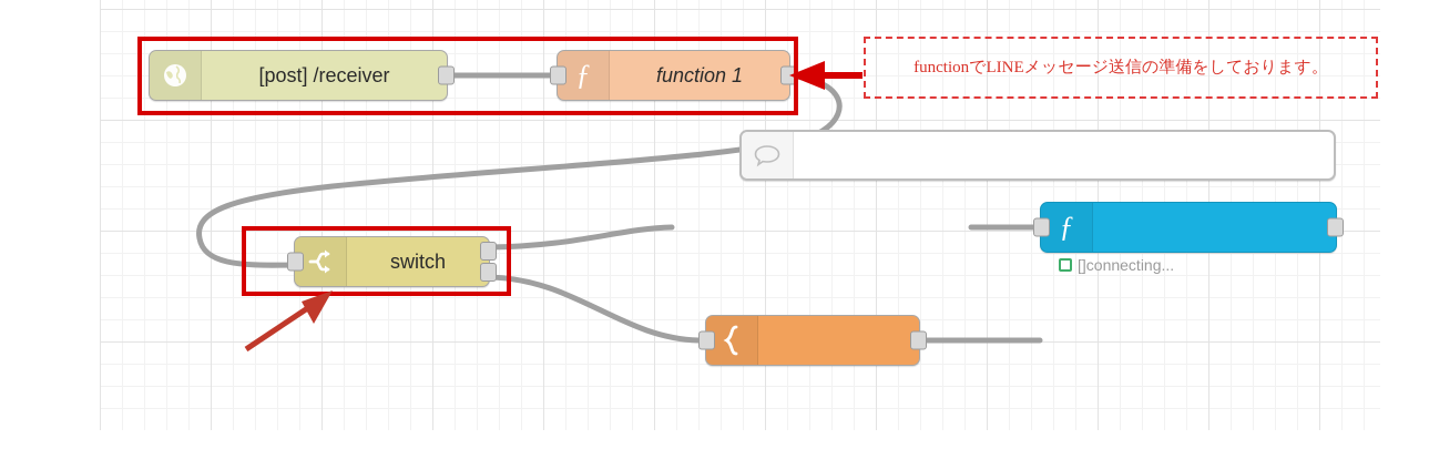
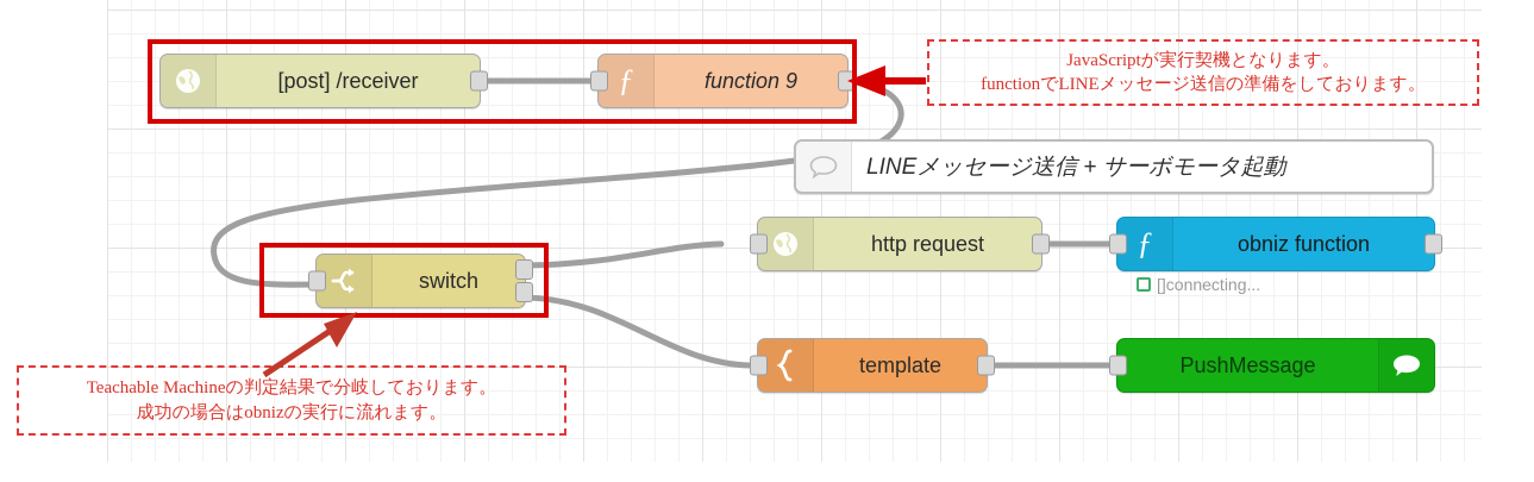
  [post] /receiver
  ƒ
- function 1
+ function 9
+ LINEメッセージ送信 + サーボモータ起動
  switch
+ http request
  ƒ
+ obniz function
  []connecting...
+ template
+ PushMessage
+ JavaScriptが実行契機となります。
  functionでLINEメッセージ送信の準備をしております。
+ Teachable Machineの判定結果で分岐しております。
+ 成功の場合はobnizの実行に流れます。
